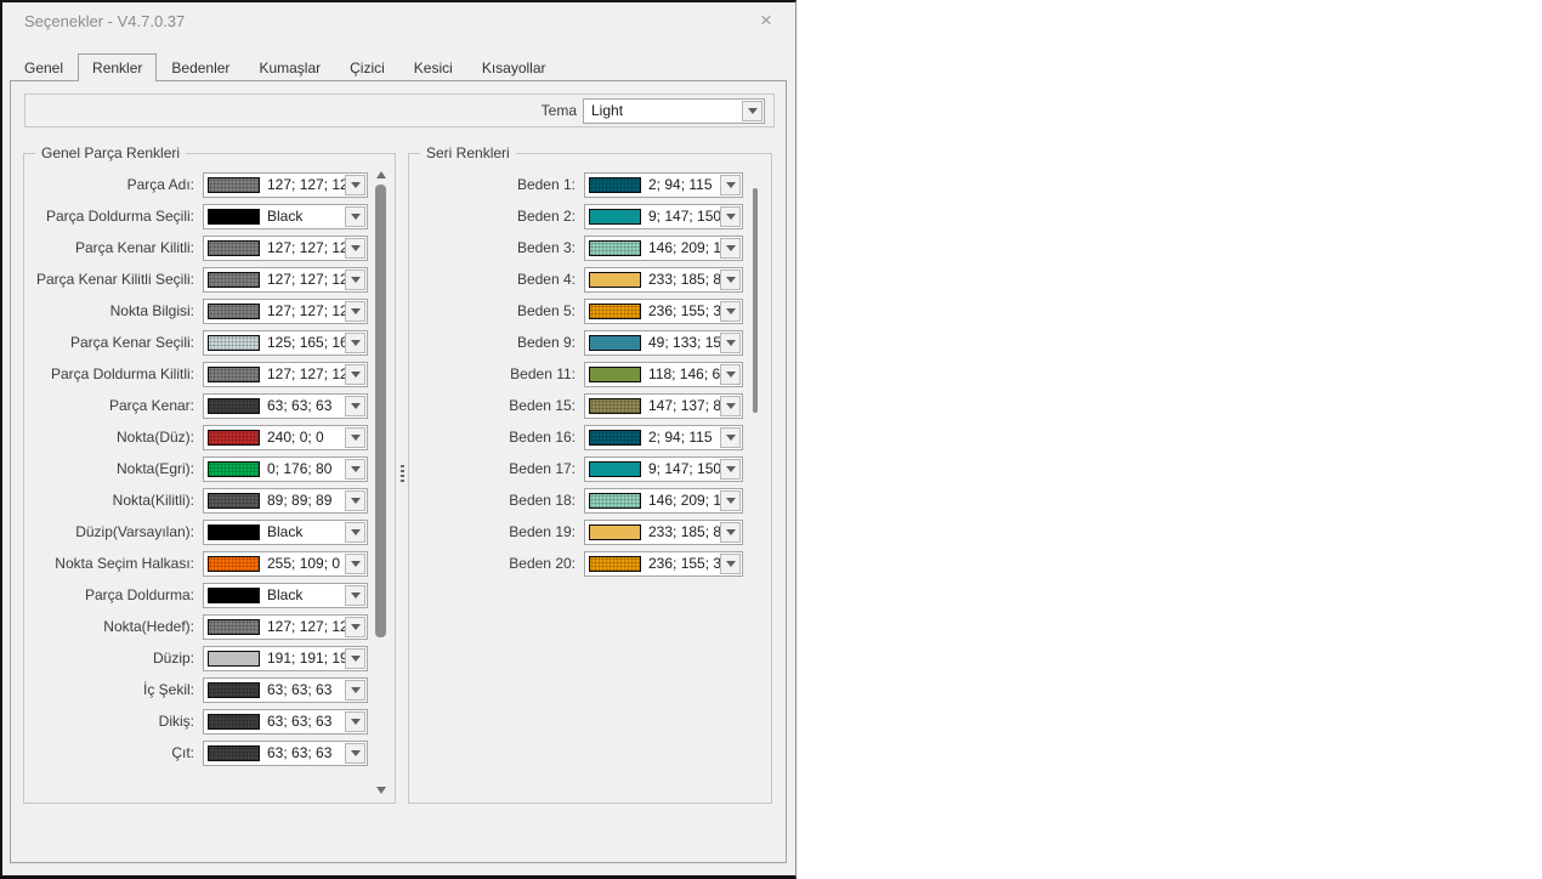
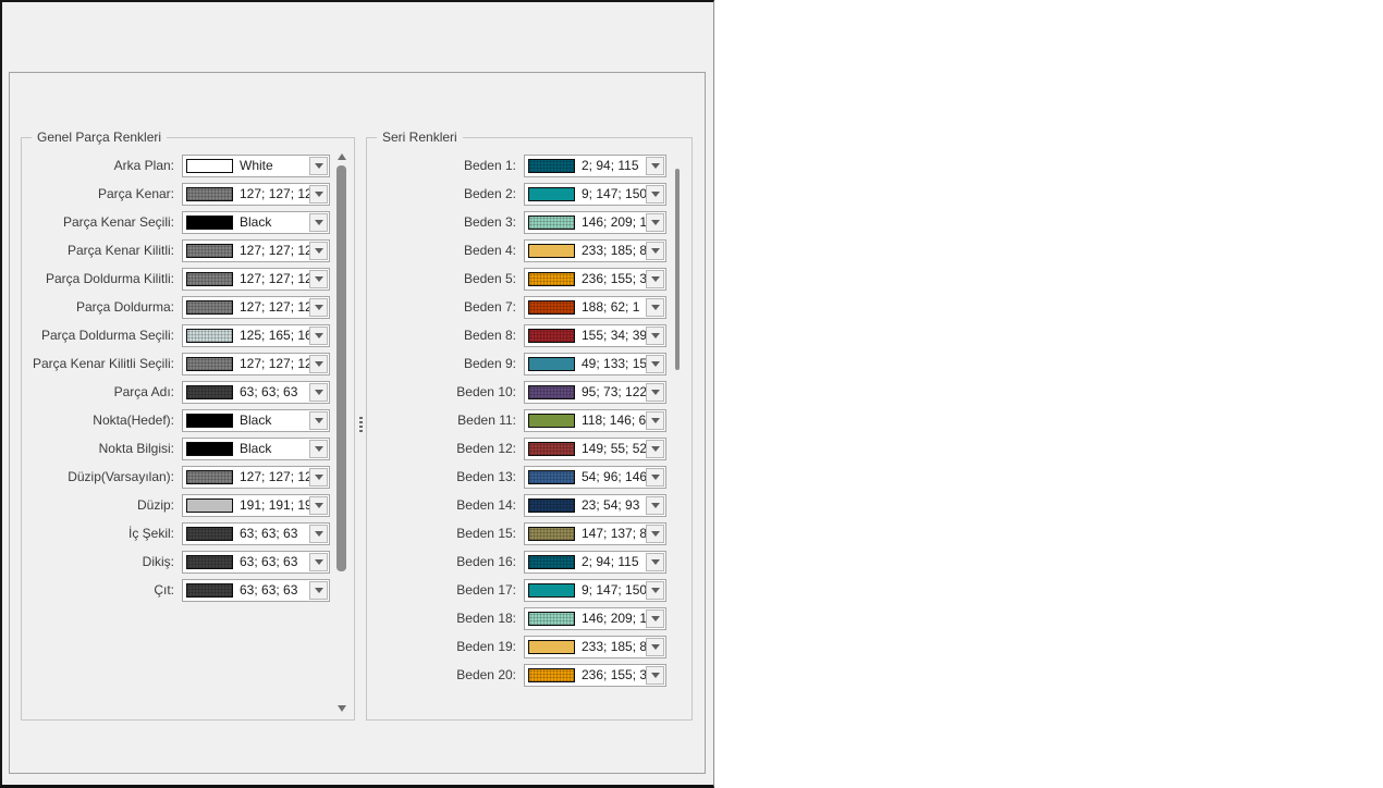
- Seçenekler - V4.7.0.37
- ×
- Genel
- Renkler
- Bedenler
- Kumaşlar
- Çizici
- Kesici
- Kısayollar
- Tema
- Light
  Genel Parça Renkleri
+ Arka Plan:
+ White
- Parça Adı:
+ Parça Kenar:
  127; 127; 1
- Parça Doldurma Seçili:
+ Parça Kenar Seçili:
  Black
  Parça Kenar Kilitli:
  127; 127; 1
- Parça Kenar Kilitli Seçili:
+ Parça Doldurma Kilitli:
  127; 127; 1
- Nokta Bilgisi:
+ Parça Doldurma:
  127; 127; 1
- Parça Kenar Seçili:
+ Parça Doldurma Seçili:
- Parça Doldurma Kilitli:
+ Parça Kenar Kilitli Seçili:
  127; 127; 1
- Parça Kenar:
+ Parça Adı:
  63; 63; 63
- Nokta(Düz):
- 240; 0; 0
- Nokta(Egri):
- 0; 176; 80
- Nokta(Kilitli):
- 89; 89; 89
- Düzip(Varsayılan):
+ Nokta(Hedef):
  Black
- Nokta Seçim Halkası:
- 255; 109; 0
- Parça Doldurma:
+ Nokta Bilgisi:
  Black
- Nokta(Hedef):
+ Düzip(Varsayılan):
  127; 127; 1
  Düzip:
  191; 191; 1
  İç Şekil:
  63; 63; 63
  Dikiş:
  63; 63; 63
  Çıt:
  63; 63; 63
  Seri Renkleri
  Beden 1:
  2; 94; 115
  Beden 2:
  9; 147; 150
  Beden 3:
  146; 209; 1
  Beden 4:
  233; 185; 8
  Beden 5:
  236; 155; 3
+ Beden 7:
+ 188; 62; 1
+ Beden 8:
+ 155; 34; 39
  Beden 9:
  49; 133; 15
+ Beden 10:
+ 95; 73; 122
  Beden 11:
  118; 146; 6
+ Beden 12:
+ 149; 55; 52
+ Beden 13:
+ 54; 96; 146
+ Beden 14:
+ 23; 54; 93
  Beden 15:
  147; 137; 8
  Beden 16:
  2; 94; 115
  Beden 17:
  9; 147; 150
  Beden 18:
  146; 209; 1
  Beden 19:
  233; 185; 8
  Beden 20:
  236; 155; 3
